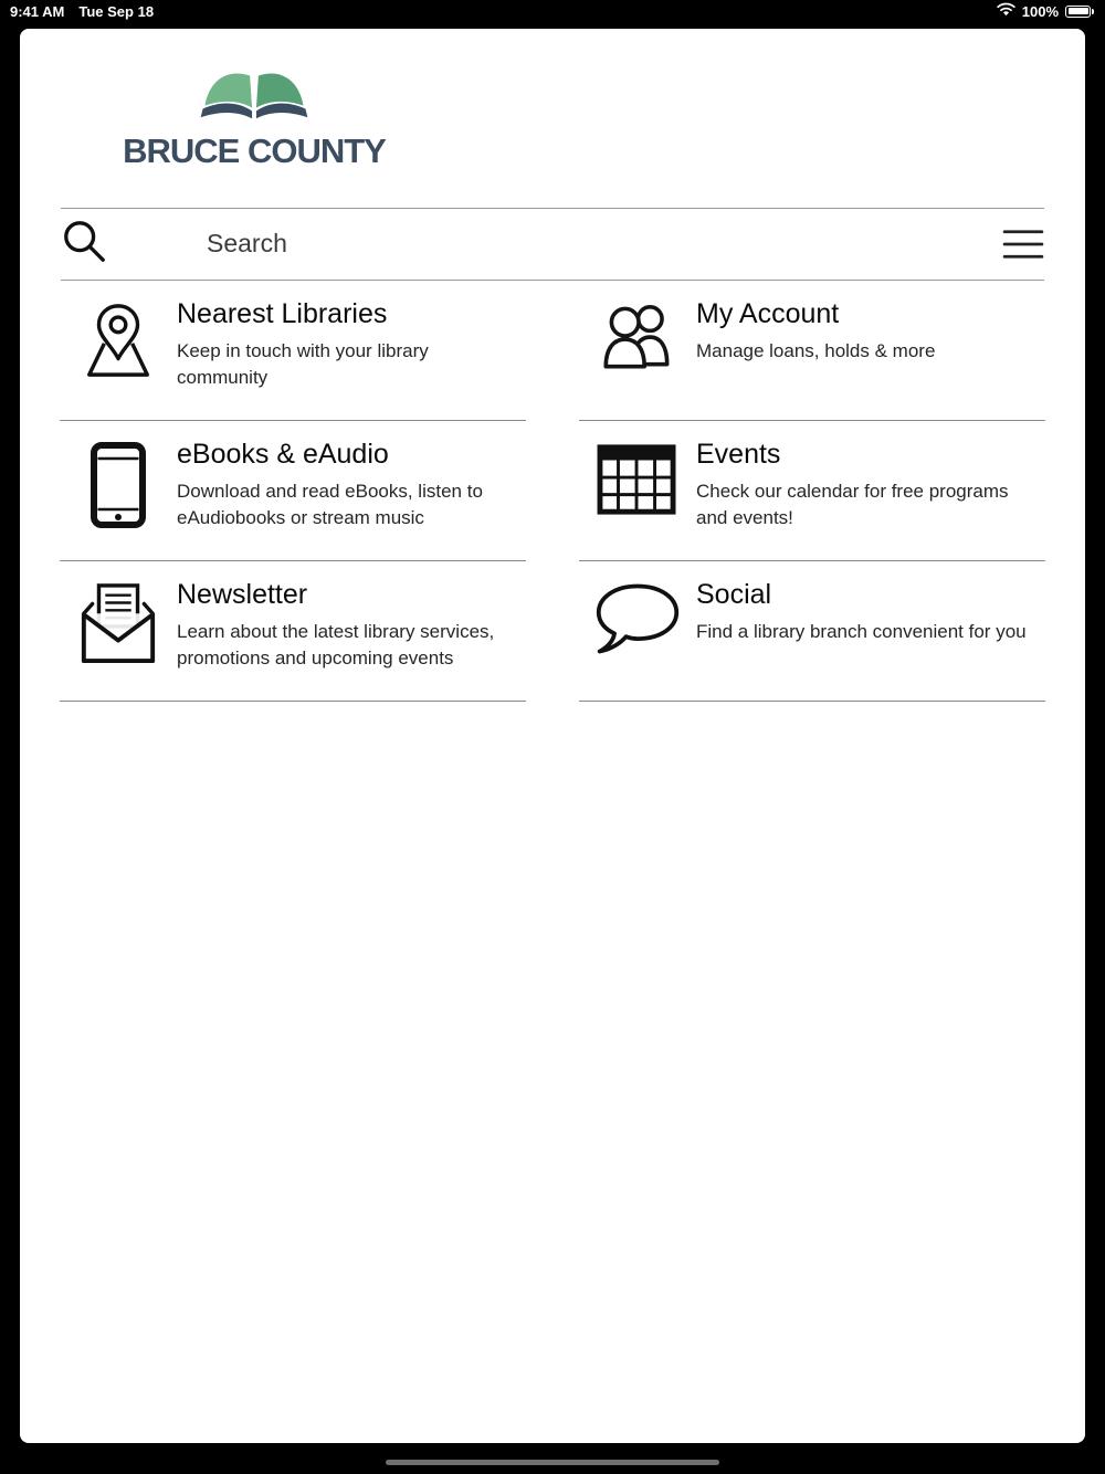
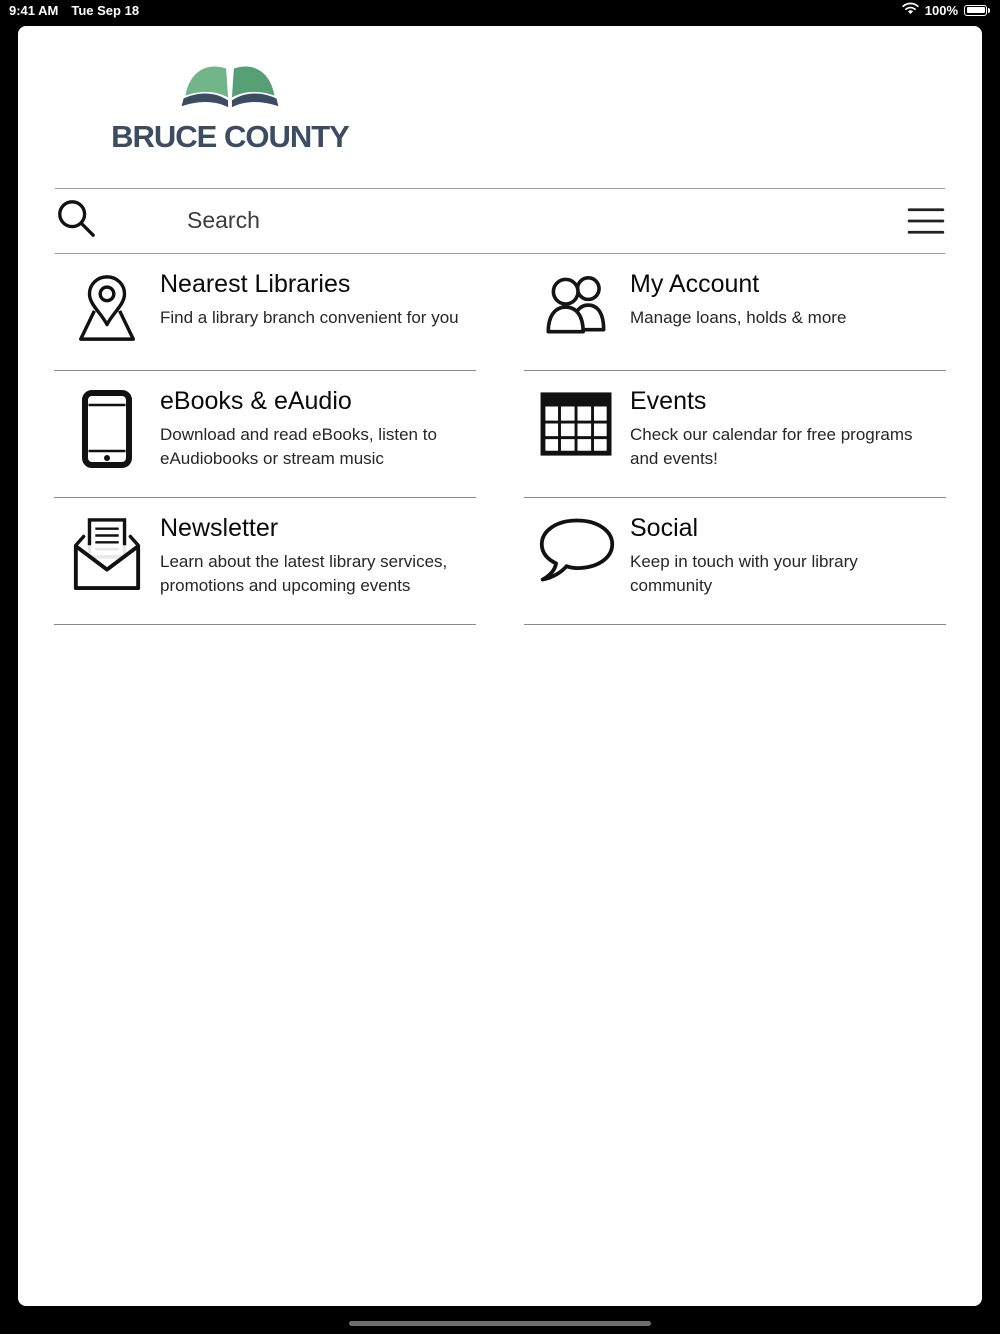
  9:41 AM
  Tue Sep 18
  100%
  BRUCE COUNTY
  Search
  Nearest Libraries
- Keep in touch with your library community
+ Find a library branch convenient for you
  My Account
  Manage loans, holds & more
  eBooks & eAudio
  Download and read eBooks, listen to eAudiobooks or stream music
  Events
  Check our calendar for free programs and events!
  Newsletter
  Learn about the latest library services, promotions and upcoming events
  Social
- Find a library branch convenient for you
+ Keep in touch with your library community
